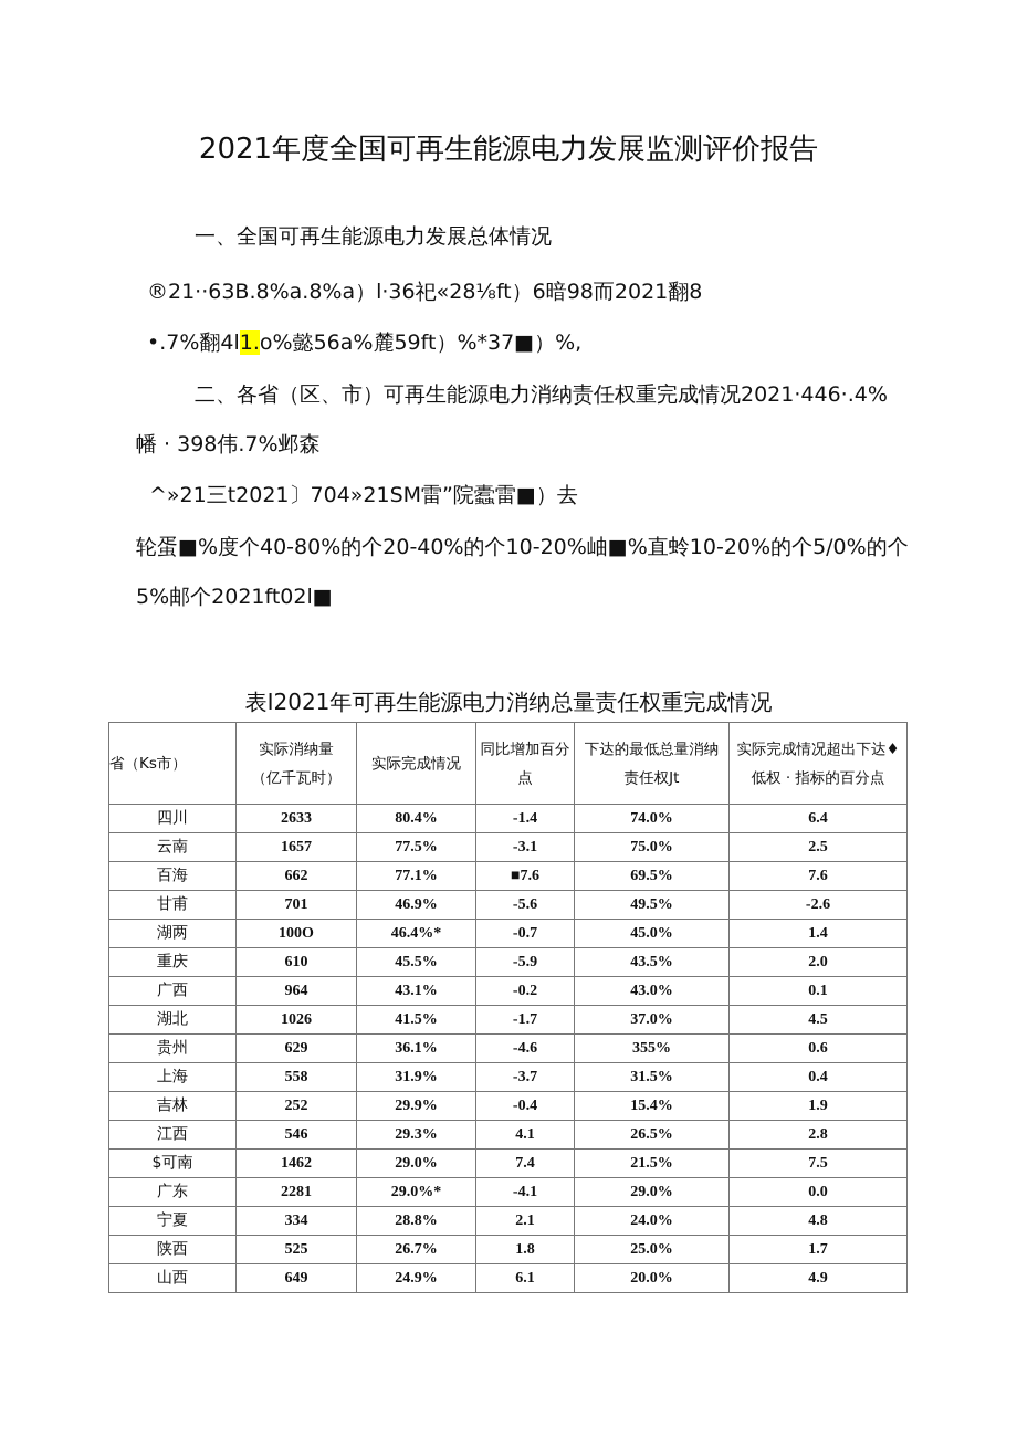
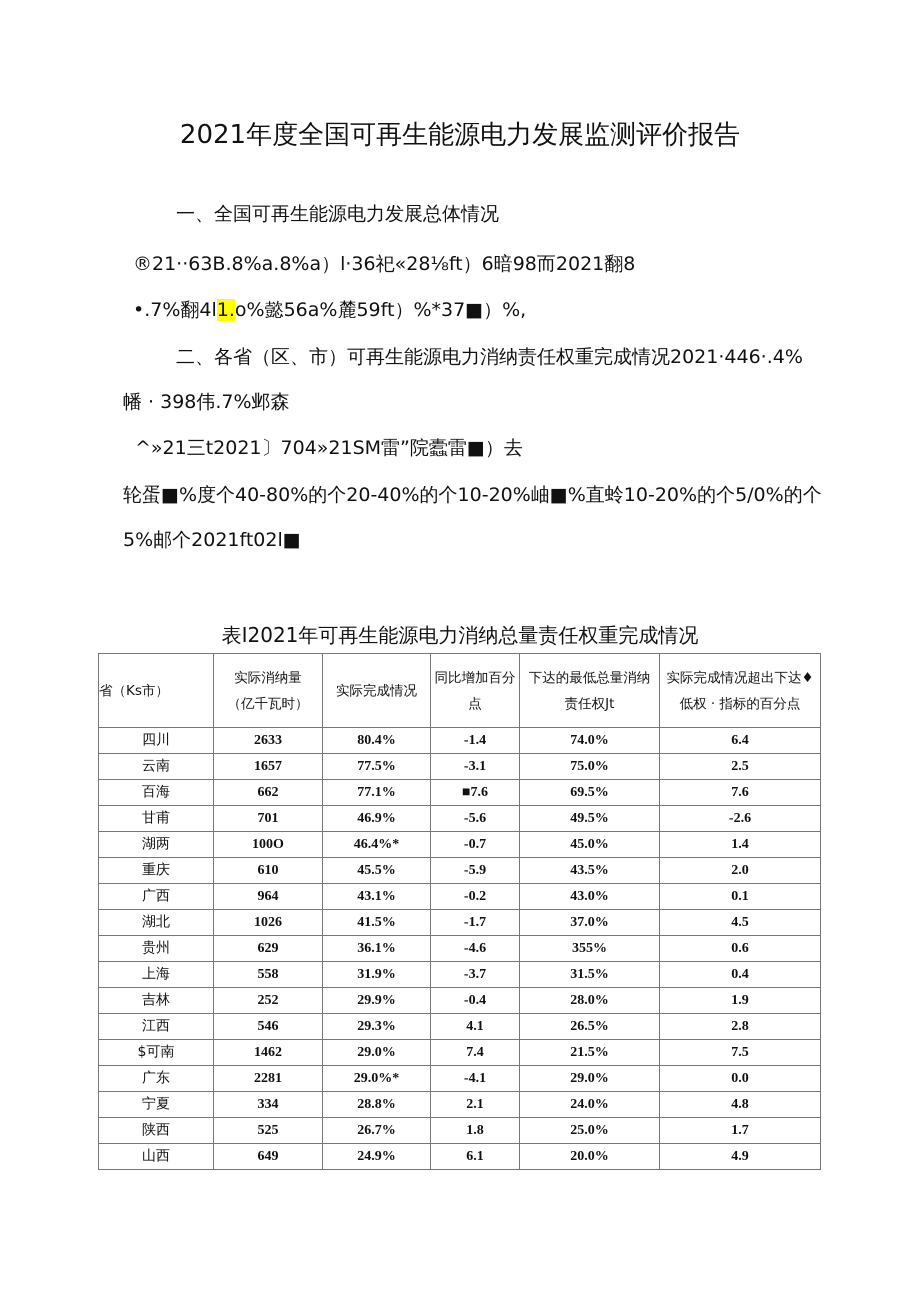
  2021年度全国可再生能源电力发展监测评价报告
  一、全国可再生能源电力发展总体情况
  ®21··63B.8%a.8%a）l·36祀«28⅛ft）6暗98而2021翻8
  •.7%翻4l1.o%懿56a%麓59ft）%*37■）%,
  二、各省（区、市）可再生能源电力消纳责任权重完成情况2021·446·.4%
  幡 · 398伟.7%邺森
  ^»21三t2021〕704»21SM雷”院蠹雷■）去
  轮蛋■%度个40-80%的个20-40%的个10-20%岫■%直蛉10-20%的个5/0%的个
  5%邮个2021ft02l■
  表I2021年可再生能源电力消纳总量责任权重完成情况
  省（Ks市）	实际消纳量（亿千瓦时）	实际完成情况	同比增加百分点	下达的最低总量消纳责任权Jt	实际完成情况超出下达♦低权 · 指标的百分点
  四川	2633	80.4%	-1.4	74.0%	6.4
  云南	1657	77.5%	-3.1	75.0%	2.5
  百海	662	77.1%	■7.6	69.5%	7.6
  甘甫	701	46.9%	-5.6	49.5%	-2.6
  湖两	100O	46.4%*	-0.7	45.0%	1.4
  重庆	610	45.5%	-5.9	43.5%	2.0
  广西	964	43.1%	-0.2	43.0%	0.1
  湖北	1026	41.5%	-1.7	37.0%	4.5
  贵州	629	36.1%	-4.6	355%	0.6
  上海	558	31.9%	-3.7	31.5%	0.4
- 吉林	252	29.9%	-0.4	15.4%	1.9
+ 吉林	252	29.9%	-0.4	28.0%	1.9
  江西	546	29.3%	4.1	26.5%	2.8
  $可南	1462	29.0%	7.4	21.5%	7.5
  广东	2281	29.0%*	-4.1	29.0%	0.0
  宁夏	334	28.8%	2.1	24.0%	4.8
  陕西	525	26.7%	1.8	25.0%	1.7
  山西	649	24.9%	6.1	20.0%	4.9
